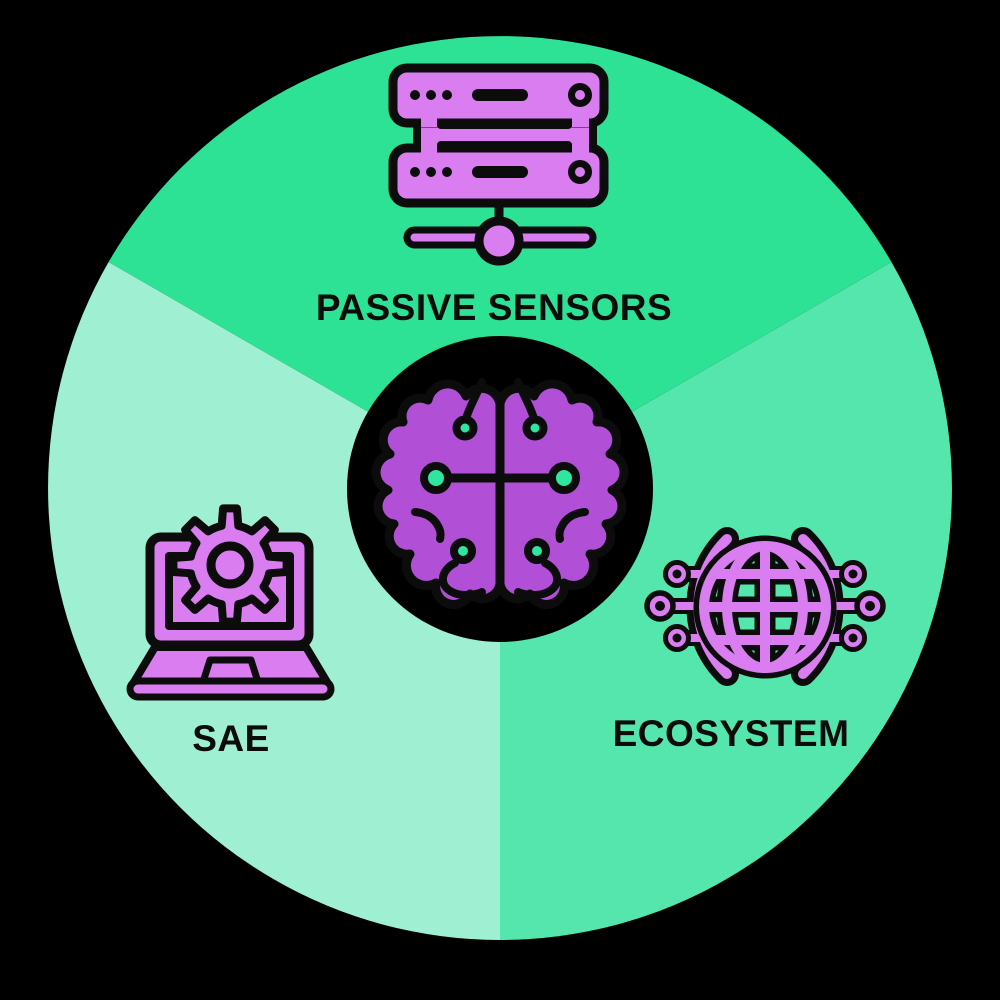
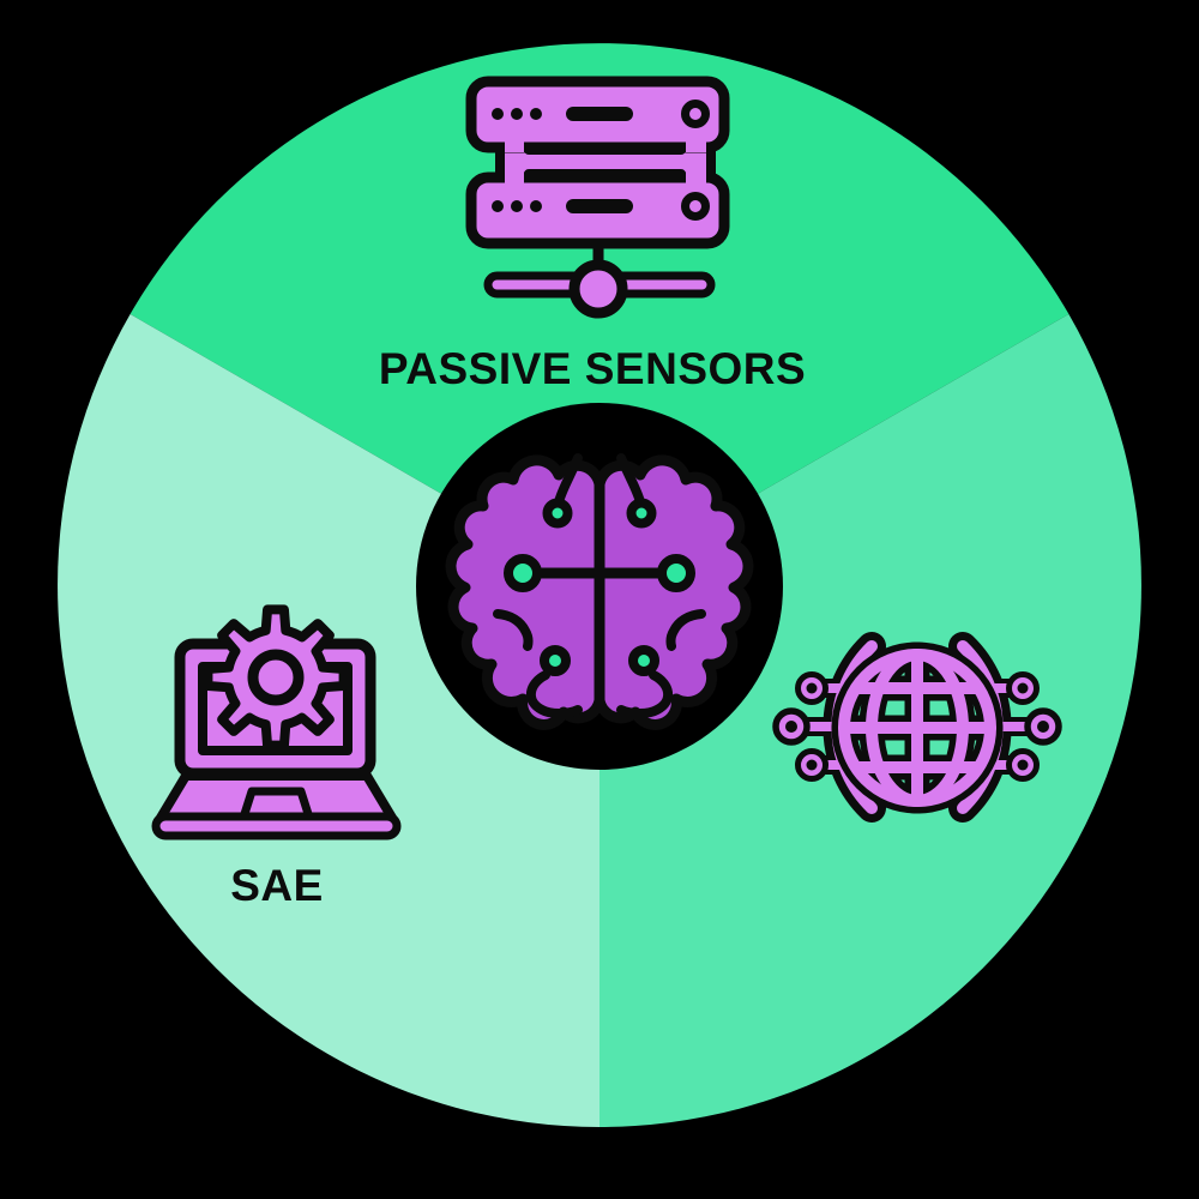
  PASSIVE SENSORS
- ECOSYSTEM
  SAE
